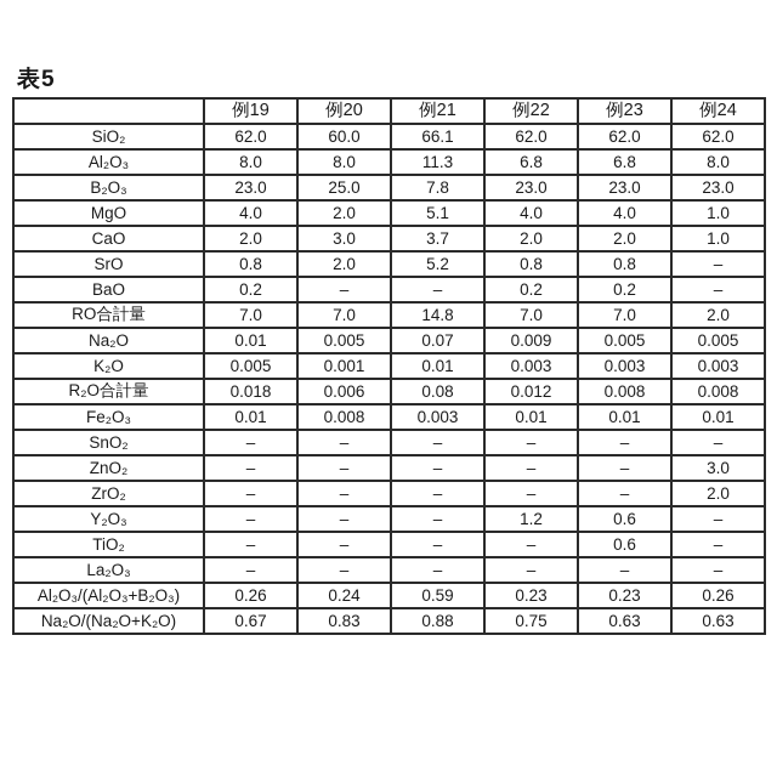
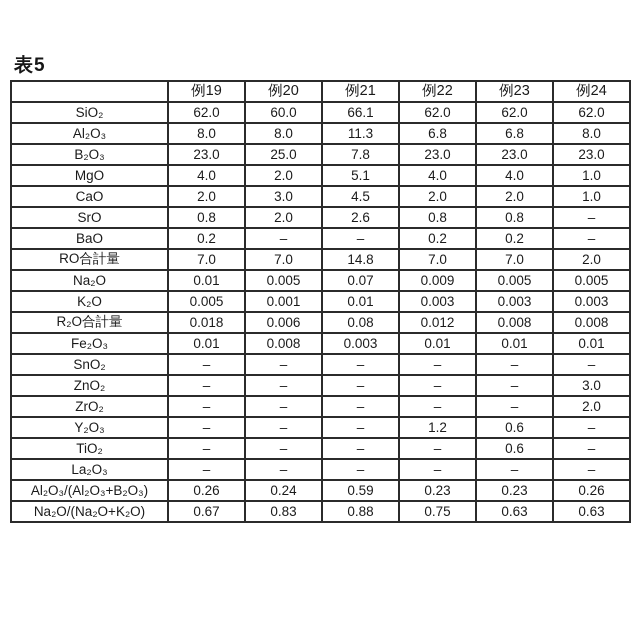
  表5
  	例19	例20	例21	例22	例23	例24
  SiO₂	62.0	60.0	66.1	62.0	62.0	62.0
  Al₂O₃	8.0	8.0	11.3	6.8	6.8	8.0
  B₂O₃	23.0	25.0	7.8	23.0	23.0	23.0
  MgO	4.0	2.0	5.1	4.0	4.0	1.0
- CaO	2.0	3.0	3.7	2.0	2.0	1.0
+ CaO	2.0	3.0	4.5	2.0	2.0	1.0
- SrO	0.8	2.0	5.2	0.8	0.8	–
+ SrO	0.8	2.0	2.6	0.8	0.8	–
  BaO	0.2	–	–	0.2	0.2	–
  RO合計量	7.0	7.0	14.8	7.0	7.0	2.0
  Na₂O	0.01	0.005	0.07	0.009	0.005	0.005
  K₂O	0.005	0.001	0.01	0.003	0.003	0.003
  R₂O合計量	0.018	0.006	0.08	0.012	0.008	0.008
  Fe₂O₃	0.01	0.008	0.003	0.01	0.01	0.01
  SnO₂	–	–	–	–	–	–
  ZnO₂	–	–	–	–	–	3.0
  ZrO₂	–	–	–	–	–	2.0
  Y₂O₃	–	–	–	1.2	0.6	–
  TiO₂	–	–	–	–	0.6	–
  La₂O₃	–	–	–	–	–	–
  Al₂O₃/(Al₂O₃+B₂O₃)	0.26	0.24	0.59	0.23	0.23	0.26
  Na₂O/(Na₂O+K₂O)	0.67	0.83	0.88	0.75	0.63	0.63
